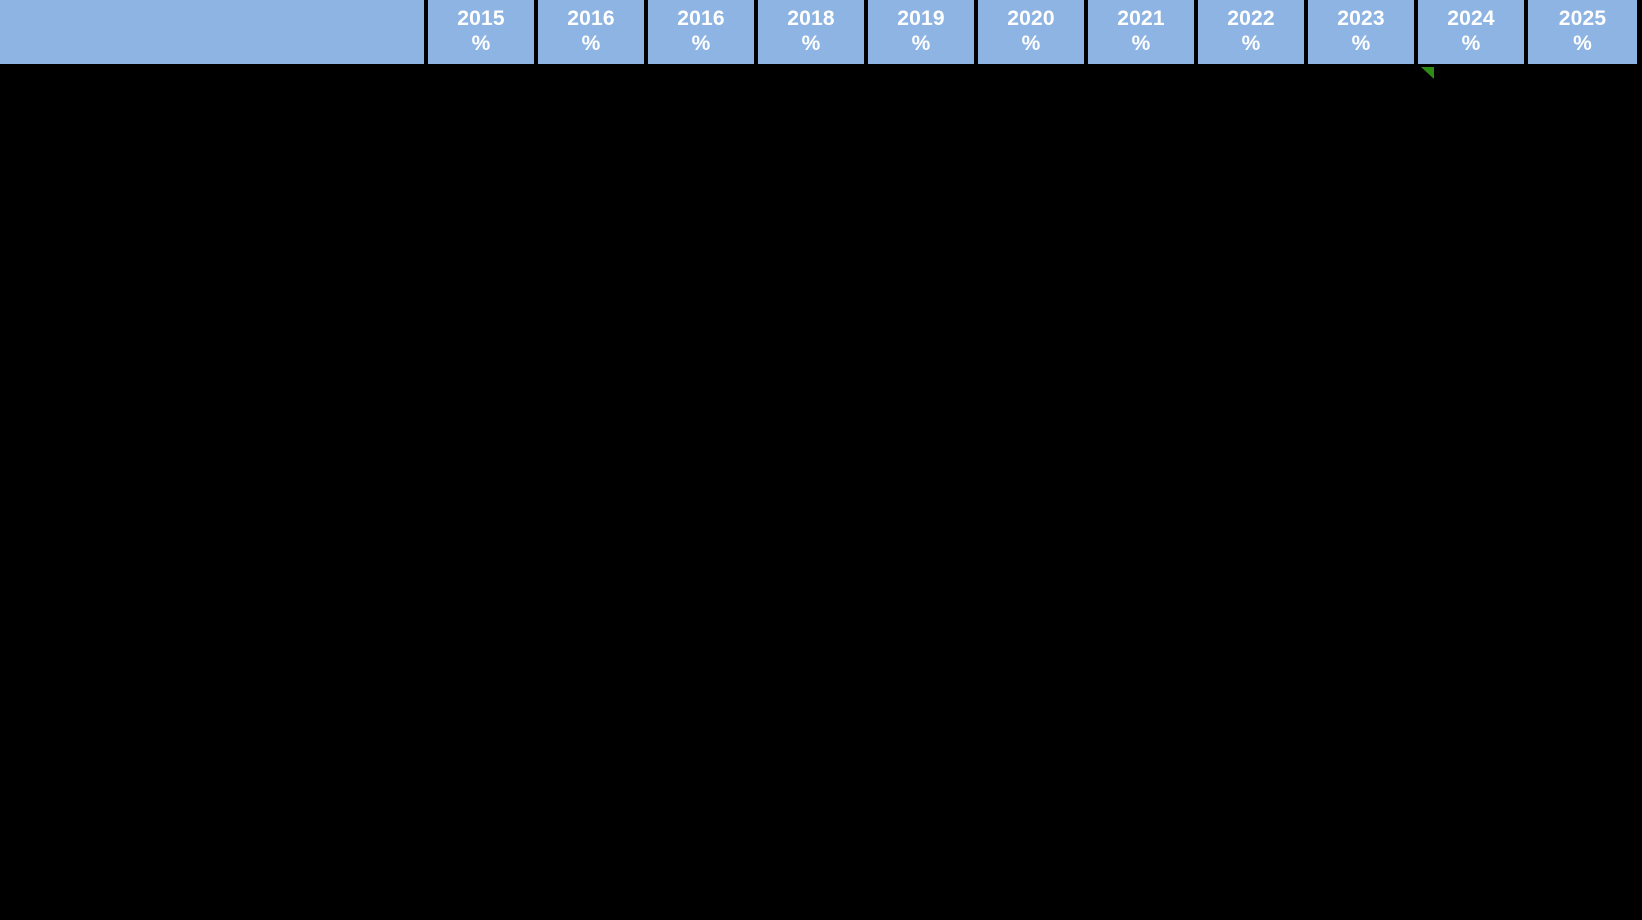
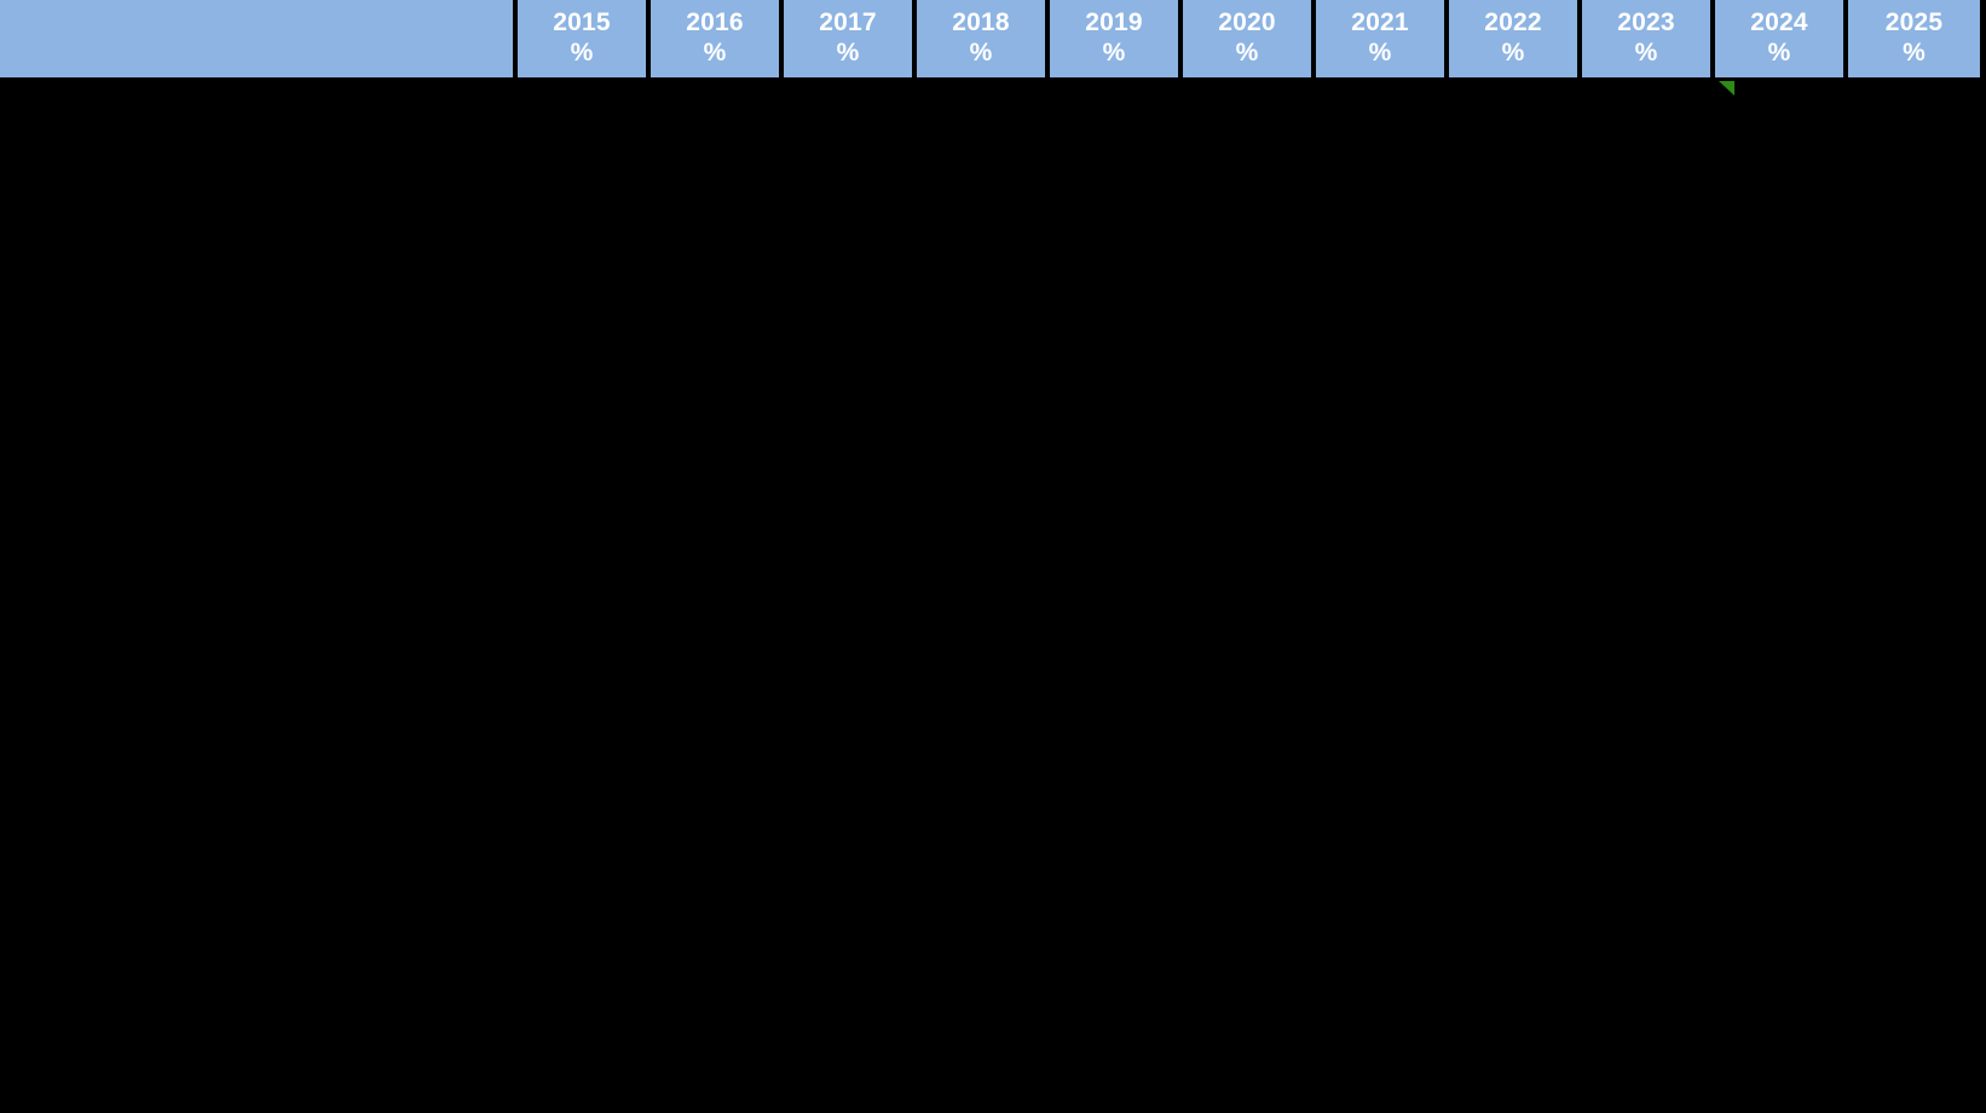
- 	2015 %	2016 %	2016 %	2018 %	2019 %	2020 %	2021 %	2022 %	2023 %	2024 %	2025 %
+ 	2015 %	2016 %	2017 %	2018 %	2019 %	2020 %	2021 %	2022 %	2023 %	2024 %	2025 %
